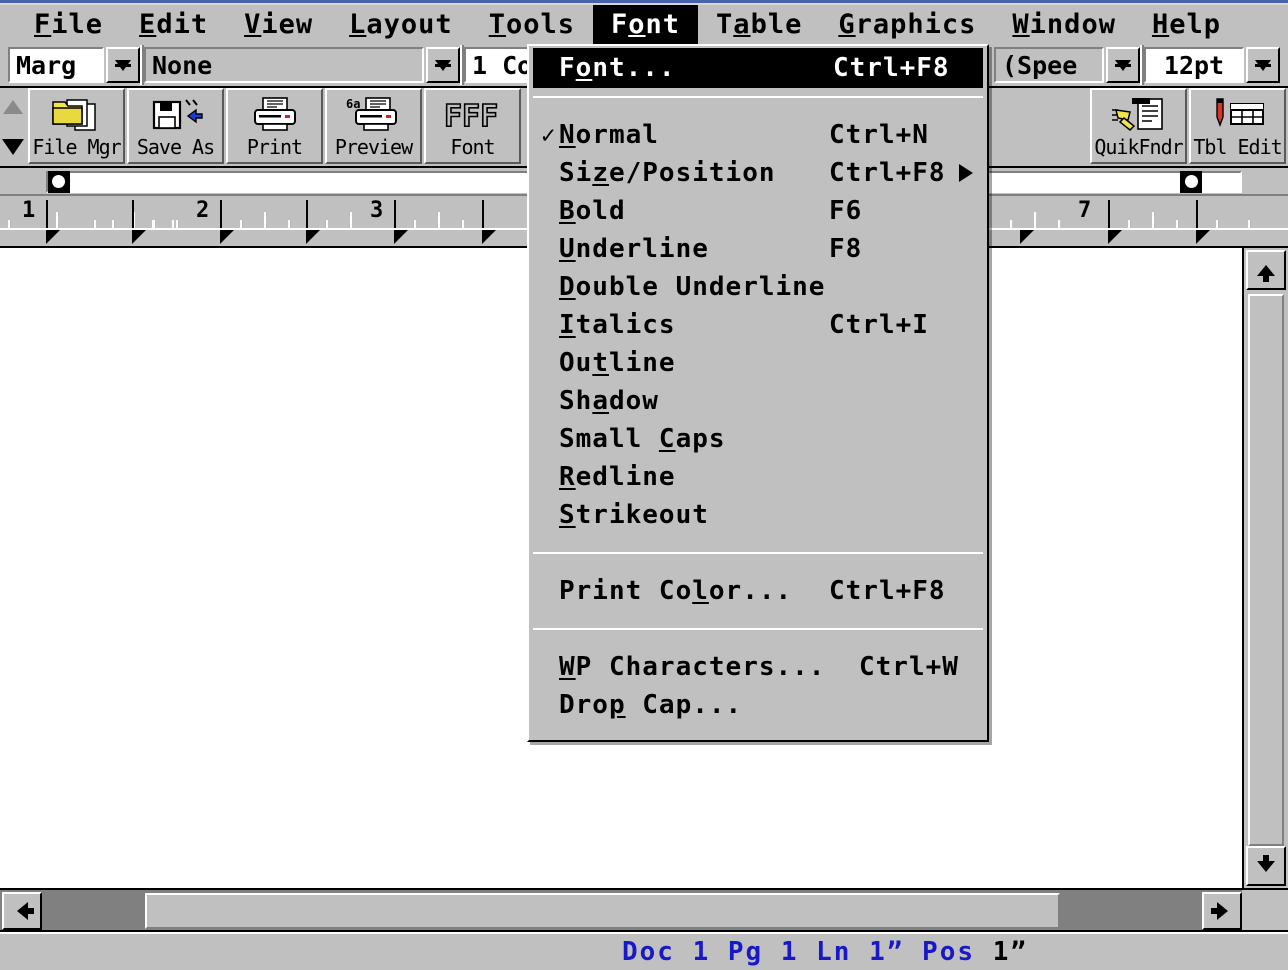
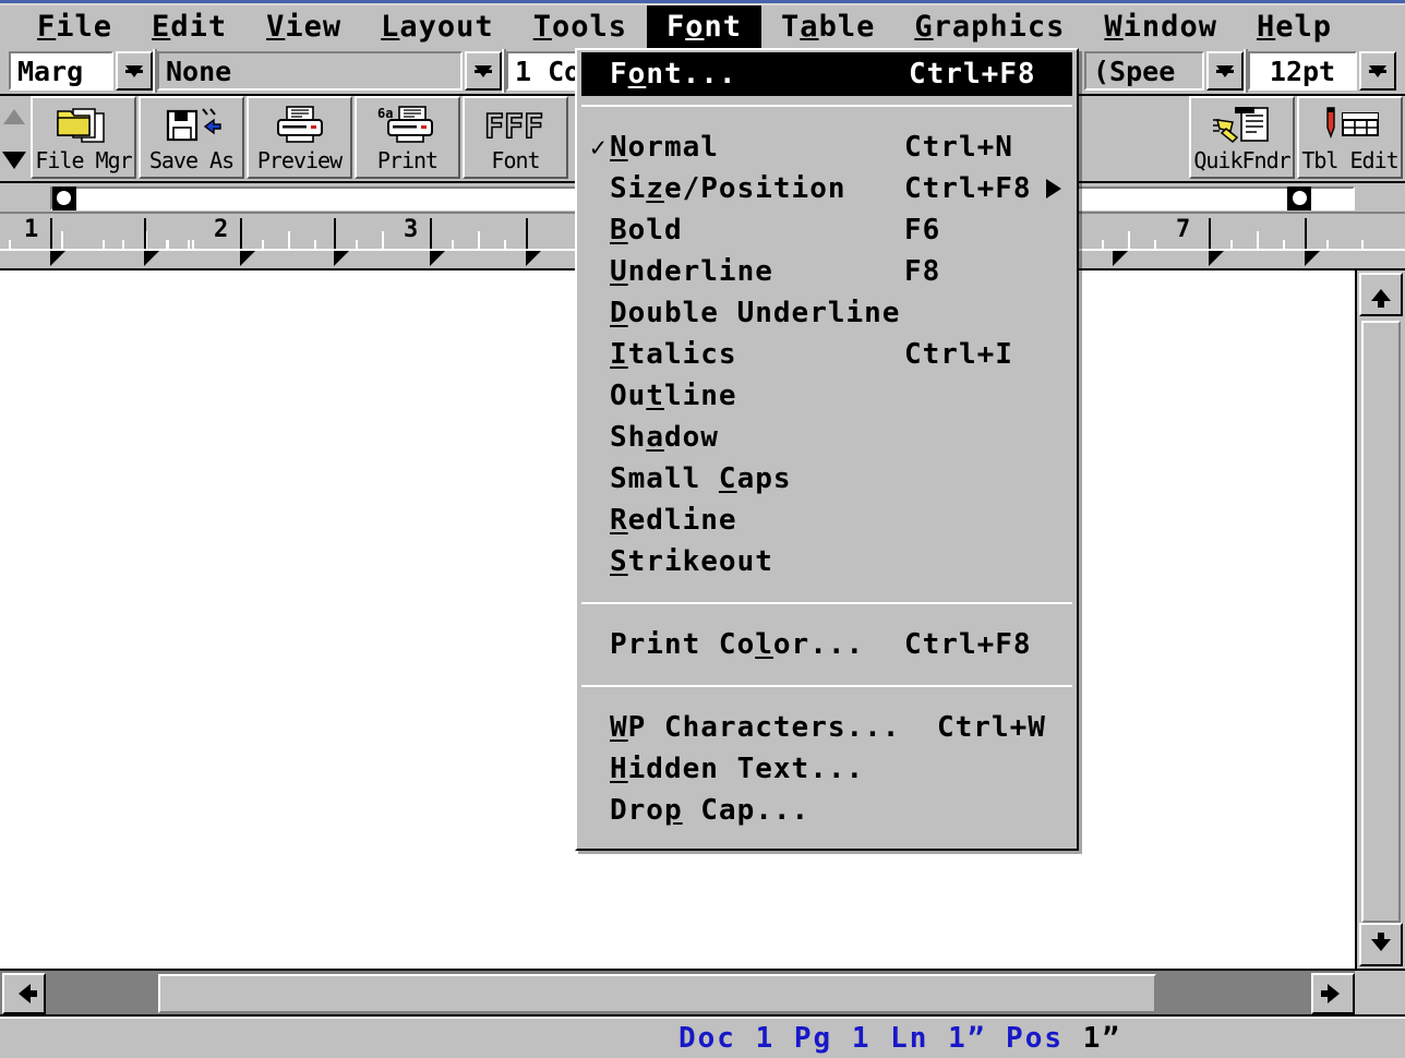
  File
  Edit
  View
  Layout
  Tools
  Font
  Table
  Graphics
  Window
  Help
  Marg
  None
  1 Co
  (Spee
  12pt
  File Mgr
  Save As
- Print
+ Preview
  6a
- Preview
+ Print
  FFF
  Font
  QuikFndr
  Tbl Edit
  1
  2
  3
  7
  Doc 1 Pg 1 Ln 1” Pos
  1”
  Font...
  Ctrl+F8
  ✓
  Normal
  Ctrl+N
  Size/Position
  Ctrl+F8
  Bold
  F6
  Underline
  F8
  Double Underline
  Italics
  Ctrl+I
  Outline
  Shadow
  Small Caps
  Redline
  Strikeout
  Print Color...
  Ctrl+F8
  WP Characters...
  Ctrl+W
+ Hidden Text...
  Drop Cap...
